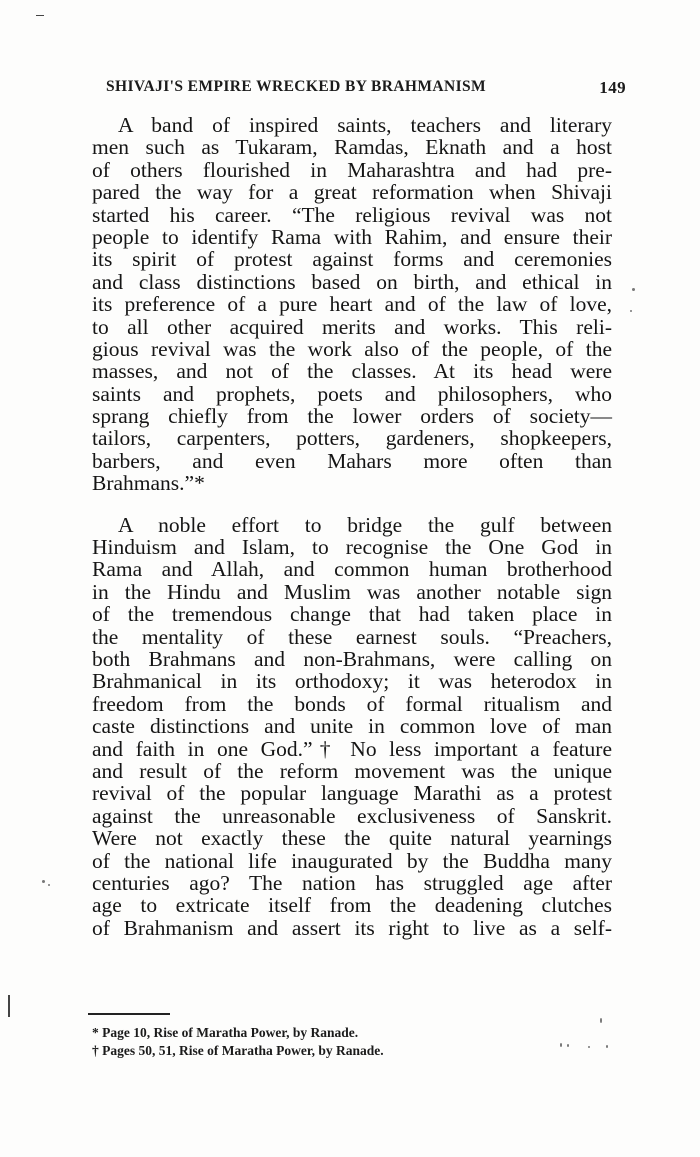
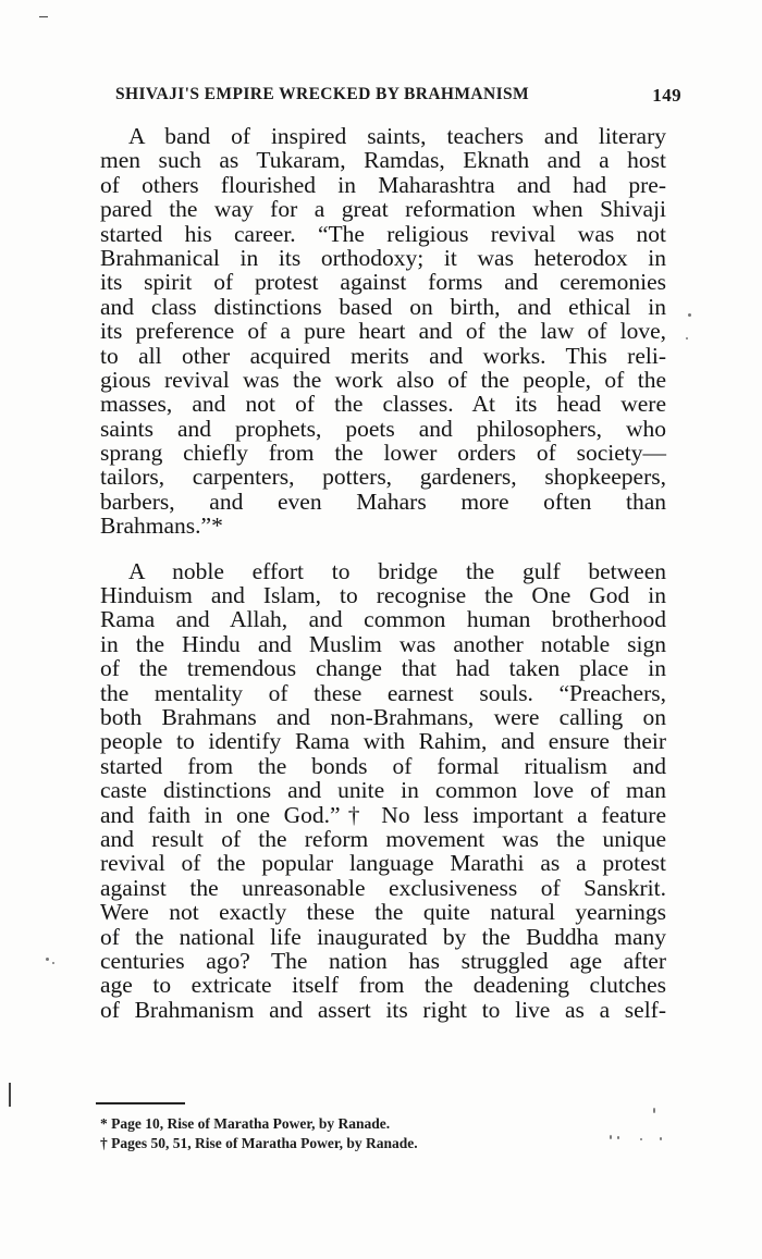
  SHIVAJI'S EMPIRE WRECKED BY BRAHMANISM
  149
  A band of inspired saints, teachers and literary
  men such as Tukaram, Ramdas, Eknath and a host
  of others flourished in Maharashtra and had pre-
  pared the way for a great reformation when Shivaji
  started his career. “The religious revival was not
- people to identify Rama with Rahim, and ensure their
+ Brahmanical in its orthodoxy; it was heterodox in
  its spirit of protest against forms and ceremonies
  and class distinctions based on birth, and ethical in
  its preference of a pure heart and of the law of love,
  to all other acquired merits and works. This reli-
  gious revival was the work also of the people, of the
  masses, and not of the classes. At its head were
  saints and prophets, poets and philosophers, who
  sprang chiefly from the lower orders of society—
  tailors, carpenters, potters, gardeners, shopkeepers,
  barbers, and even Mahars more often than
  Brahmans.”*
  A noble effort to bridge the gulf between
  Hinduism and Islam, to recognise the One God in
  Rama and Allah, and common human brotherhood
  in the Hindu and Muslim was another notable sign
  of the tremendous change that had taken place in
  the mentality of these earnest souls. “Preachers,
  both Brahmans and non-Brahmans, were calling on
- Brahmanical in its orthodoxy; it was heterodox in
+ people to identify Rama with Rahim, and ensure their
- freedom from the bonds of formal ritualism and
+ started from the bonds of formal ritualism and
  caste distinctions and unite in common love of man
  and faith in one God.”† No less important a feature
  and result of the reform movement was the unique
  revival of the popular language Marathi as a protest
  against the unreasonable exclusiveness of Sanskrit.
  Were not exactly these the quite natural yearnings
  of the national life inaugurated by the Buddha many
  centuries ago? The nation has struggled age after
  age to extricate itself from the deadening clutches
  of Brahmanism and assert its right to live as a self-
  * Page 10, Rise of Maratha Power, by Ranade.
  † Pages 50, 51, Rise of Maratha Power, by Ranade.
